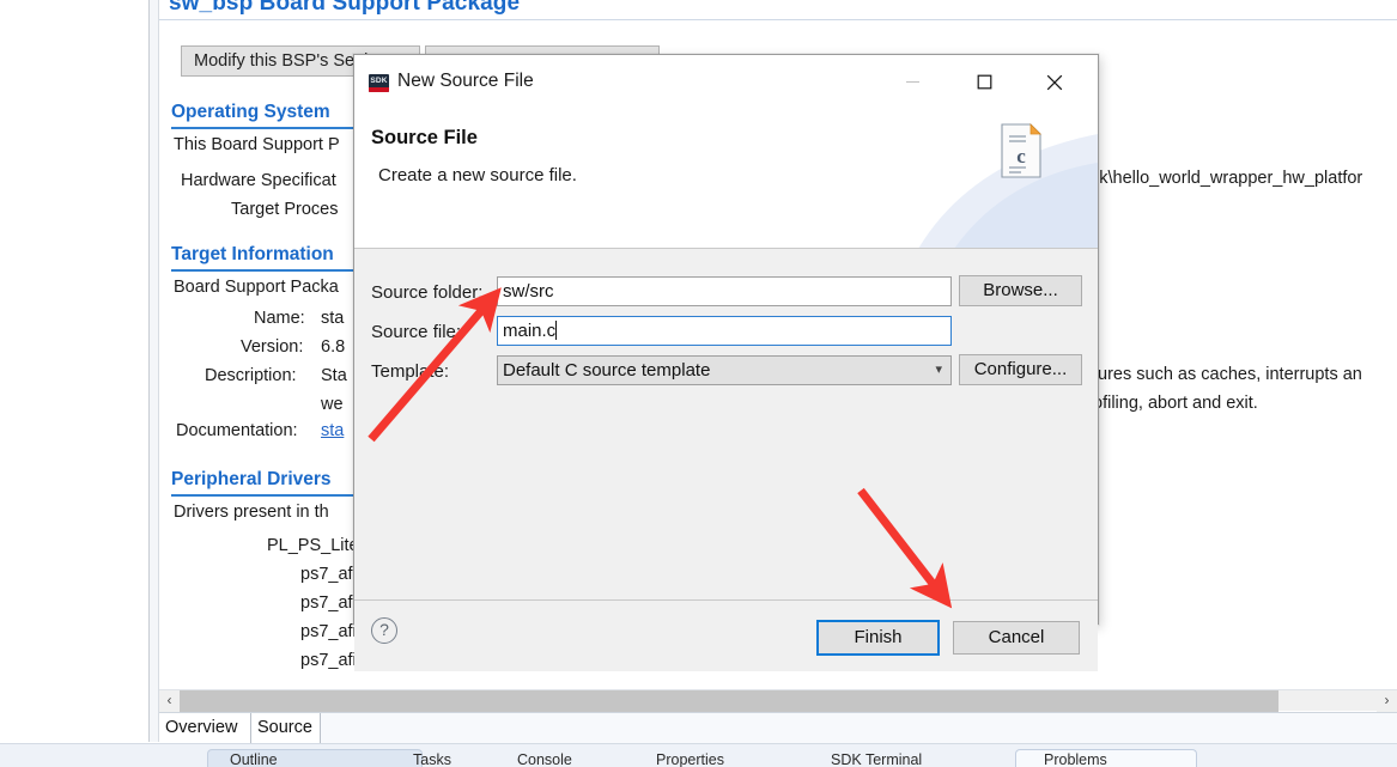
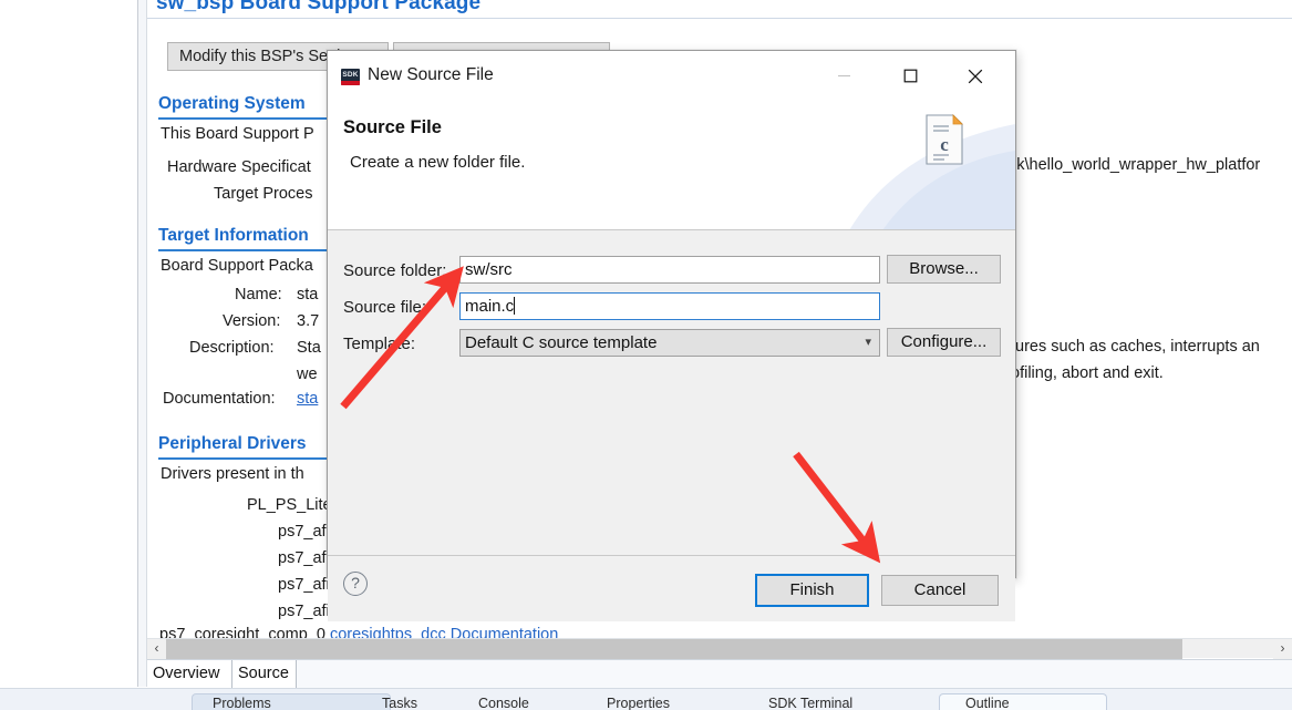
  sw_bsp Board Support Package
  Modify this BSP's Se
  Operating System
  This Board Support P
  Hardware Specificat
  Target Proces
  k\hello_world_wrapper_hw_platfor
  Target Information
  Board Support Packa
  Name:
  sta
  Version:
- 6.8
+ 3.7
  Description:
  Sta
  we
  Documentation:
  sta
  ures such as caches, interrupts an
  filing, abort and exit.
  Peripheral Drivers
  Drivers present in th
  PL_PS_Lit
  ps7_af
  ps7_af
+ ps7_coresight_comp_0 coresightps_dcc Documentation
  ‹
  ›
  Overview
  Source
- Outline
+ Problems
  Tasks
  Console
  Properties
  SDK Terminal
- Problems
+ Outline
  New Source File
  Source File
- Create a new source file.
+ Create a new folder file.
  c
  Source folder:
  sw/src
  Browse...
  Source file
  main.c
  Temple:
  Default C source template
  ▾
  Configure...
  ?
  Finish
  Cancel
